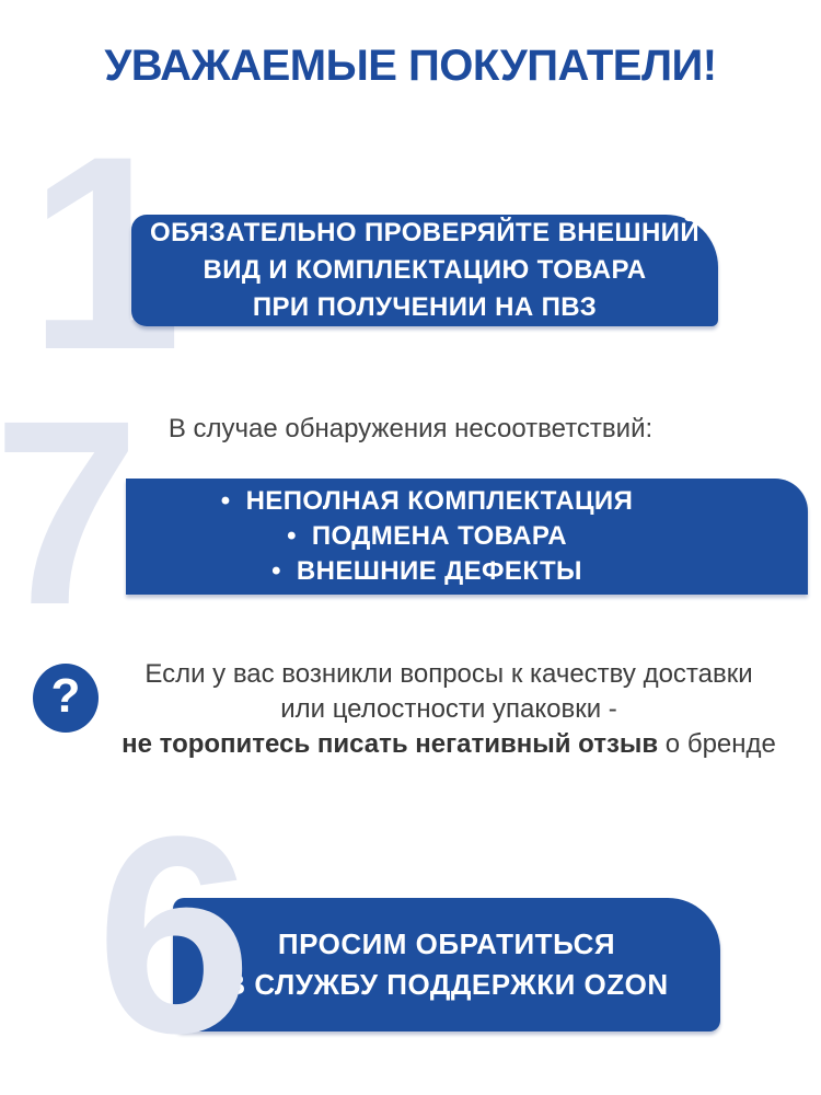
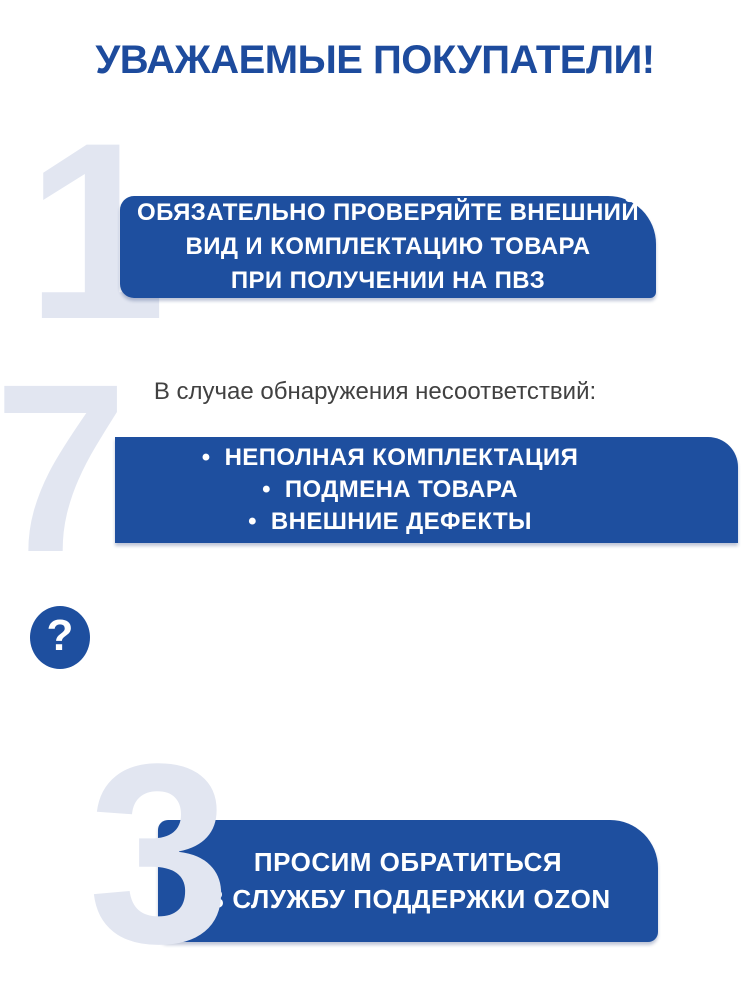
  УВАЖАЕМЫЕ ПОКУПАТЕЛИ!
  1
  ОБЯЗАТЕЛЬНО ПРОВЕРЯЙТЕ ВНЕШНИЙ
  ВИД И КОМПЛЕКТАЦИЮ ТОВАРА
  ПРИ ПОЛУЧЕНИИ НА ПВЗ
  В случае обнаружения несоответствий:
  7
  • НЕПОЛНАЯ КОМПЛЕКТАЦИЯ
  • ПОДМЕНА ТОВАРА
  • ВНЕШНИЕ ДЕФЕКТЫ
  ?
- Если у вас возникли вопросы к качеству доставки
- или целостности упаковки -
- не торопитесь писать негативный отзыв о бренде
  ПРОСИМ ОБРАТИТЬСЯ
  В СЛУЖБУ ПОДДЕРЖКИ OZON
- 6
+ 3
